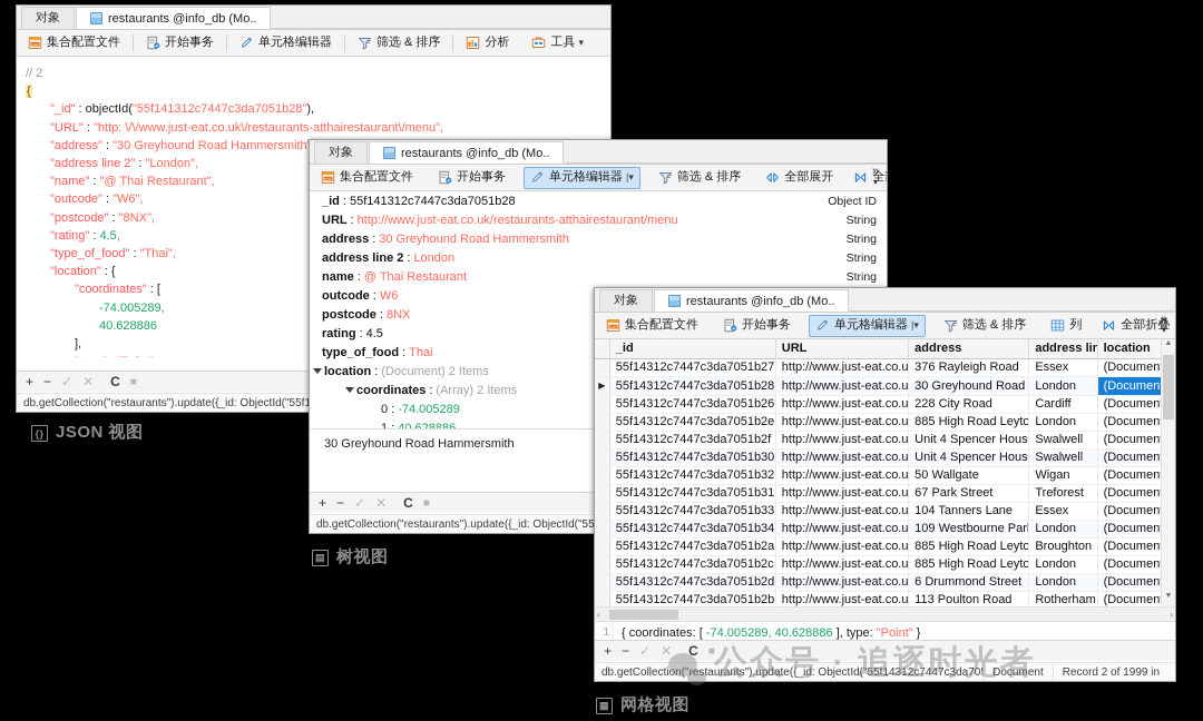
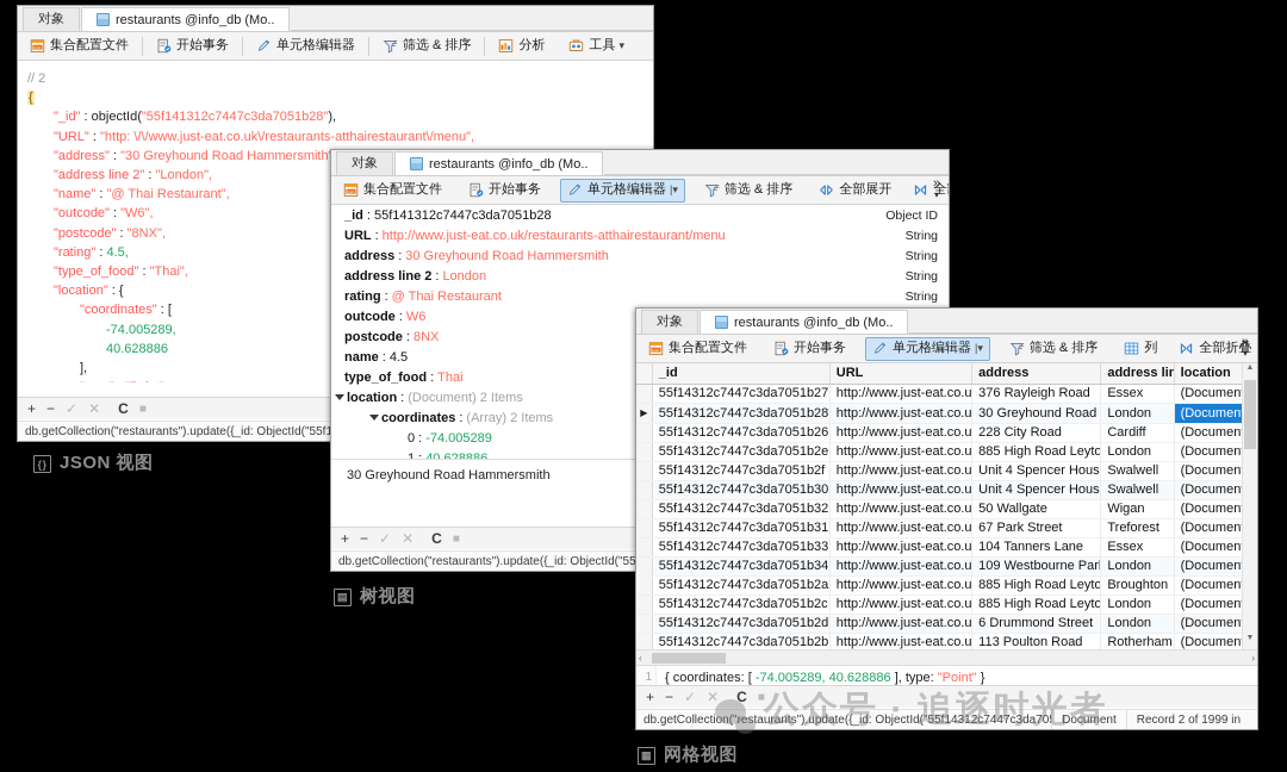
  对象
  restaurants @info_db (Mo..
  集合配置文件
  开始事务
  单元格编辑器
  筛选 & 排序
  分析
  工具
  ▾
  // 2
  {
  "_id" : objectId("55f141312c7447c3da7051b28"),
  "URL" : "http: \/\/www.just-eat.co.uk\/restaurants-atthairestaurant\/menu",
  "address" : "30 Greyhound Road Hammersmith
  "address line 2" : "London",
  "name" : "@ Thai Restaurant",
  "outcode" : "W6",
  "postcode" : "8NX",
  "rating" : 4.5,
  "type_of_food" : "Thai",
  "location" : {
  "coordinates" : [
  -74.005289,
  40.628886
  ],
  +
  −
  ✓
  ✕
  C
  ■
  db.getCollection("restaurants").update({_id: ObjectId("55f
  {}
  JSON 视图
  对象
  restaurants @info_db (Mo..
  集合配置文件
  开始事务
  单元格编辑器
  |▾
  筛选 & 排序
  全部展开
  »
  ▾
  _id
  :
  55f141312c7447c3da7051b28
  Object ID
  URL
  :
  http://www.just-eat.co.uk/restaurants-atthairestaurant/menu
  String
  address
  :
  30 Greyhound Road Hammersmith
  String
  address line 2
  :
  London
  String
- name
+ rating
  :
  @ Thai Restaurant
  String
  outcode
  :
  W6
  postcode
  :
  8NX
- rating
+ name
  :
  4.5
  type_of_food
  :
  Thai
  location
  :
  (Document) 2 Items
  coordinates
  :
  (Array) 2 Items
  0
  :
  -74.005289
  1
  :
  40.628886
  30 Greyhound Road Hammersmith
  +
  −
  ✓
  ✕
  C
  ■
  db.getCollection("restaurants").update({_id: ObjectId("55
  ▤
  树视图
  对象
  restaurants @info_db (Mo..
  集合配置文件
  开始事务
  单元格编辑器
  |▾
  筛选 & 排序
  列
  全部折叠
  »
  ▾
  	_id	URL	address	address lin	location
  	55f14312c7447c3da7051b27	http://www.just-eat.co.u	376 Rayleigh Road	Essex	(Documen
  ▶	55f14312c7447c3da7051b28	http://www.just-eat.co.u	30 Greyhound Road	London	(Documen
  	55f14312c7447c3da7051b26	http://www.just-eat.co.u	228 City Road	Cardiff	(Documen
  	55f14312c7447c3da7051b2e	http://www.just-eat.co.u	885 High Road Leyto	London	(Documen
  	55f14312c7447c3da7051b2f	http://www.just-eat.co.u	Unit 4 Spencer Hous	Swalwell	(Documen
  	55f14312c7447c3da7051b30	http://www.just-eat.co.u	Unit 4 Spencer Hous	Swalwell	(Documen
  	55f14312c7447c3da7051b32	http://www.just-eat.co.u	50 Wallgate	Wigan	(Documen
  	55f14312c7447c3da7051b31	http://www.just-eat.co.u	67 Park Street	Treforest	(Documen
  	55f14312c7447c3da7051b33	http://www.just-eat.co.u	104 Tanners Lane	Essex	(Documen
  	55f14312c7447c3da7051b34	http://www.just-eat.co.u	109 Westbourne Par	London	(Documen
  	55f14312c7447c3da7051b2a	http://www.just-eat.co.u	885 High Road Leyto	Broughton	(Documen
  	55f14312c7447c3da7051b2c	http://www.just-eat.co.u	885 High Road Leyto	London	(Documen
  	55f14312c7447c3da7051b2d	http://www.just-eat.co.u	6 Drummond Street	London	(Documen
  	55f14312c7447c3da7051b2b	http://www.just-eat.co.u	113 Poulton Road	Rotherham	(Documen
  ‹
  ›
  1
  { coordinates: [ -74.005289, 40.628886 ], type: "Point" }
  +
  −
  ✓
  ✕
  C
  ■
  db.getCollection("restaurants").update({_id: ObjectId("55f14312c7447c3da70
  Document
  Record 2 of 1999 in
  ▦
  网格视图
  公众号 · 追逐时光者
